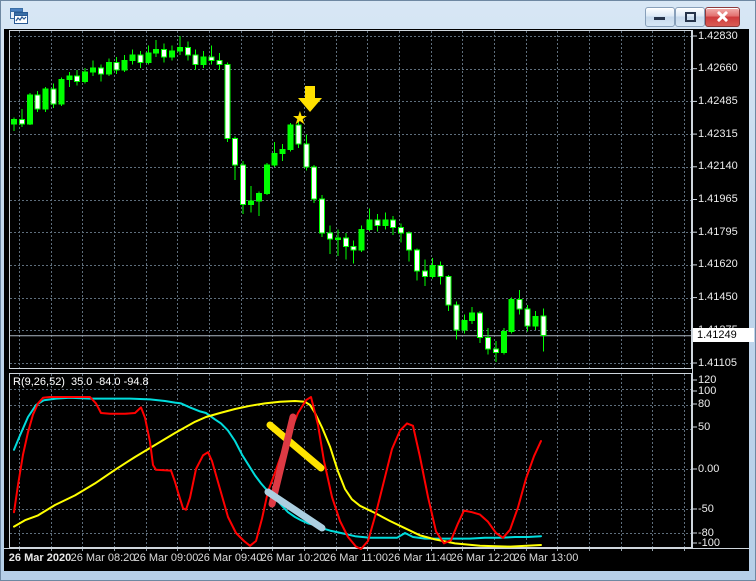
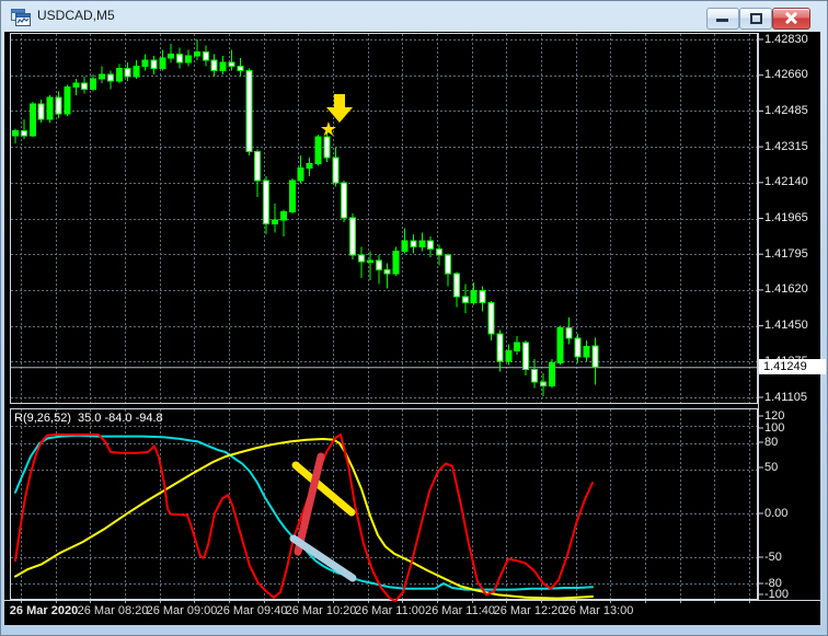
+ USDCAD,M5
  R(9,26,52) 35.0 -84.0 -94.8
  ★
  1.42830
  1.42660
  1.42485
  1.42315
  1.42140
  1.41965
  1.41795
  1.41620
  1.41450
  1.41105
  120
  100
  80
  50
  0.00
  -50
  -80
  -100
  26 Mar 2020
  26 Mar 08:20
  26 Mar 09:00
  26 Mar 09:40
  26 Mar 10:20
  26 Mar 11:00
  26 Mar 11:40
  26 Mar 12:20
  26 Mar 13:00
  1.41249
